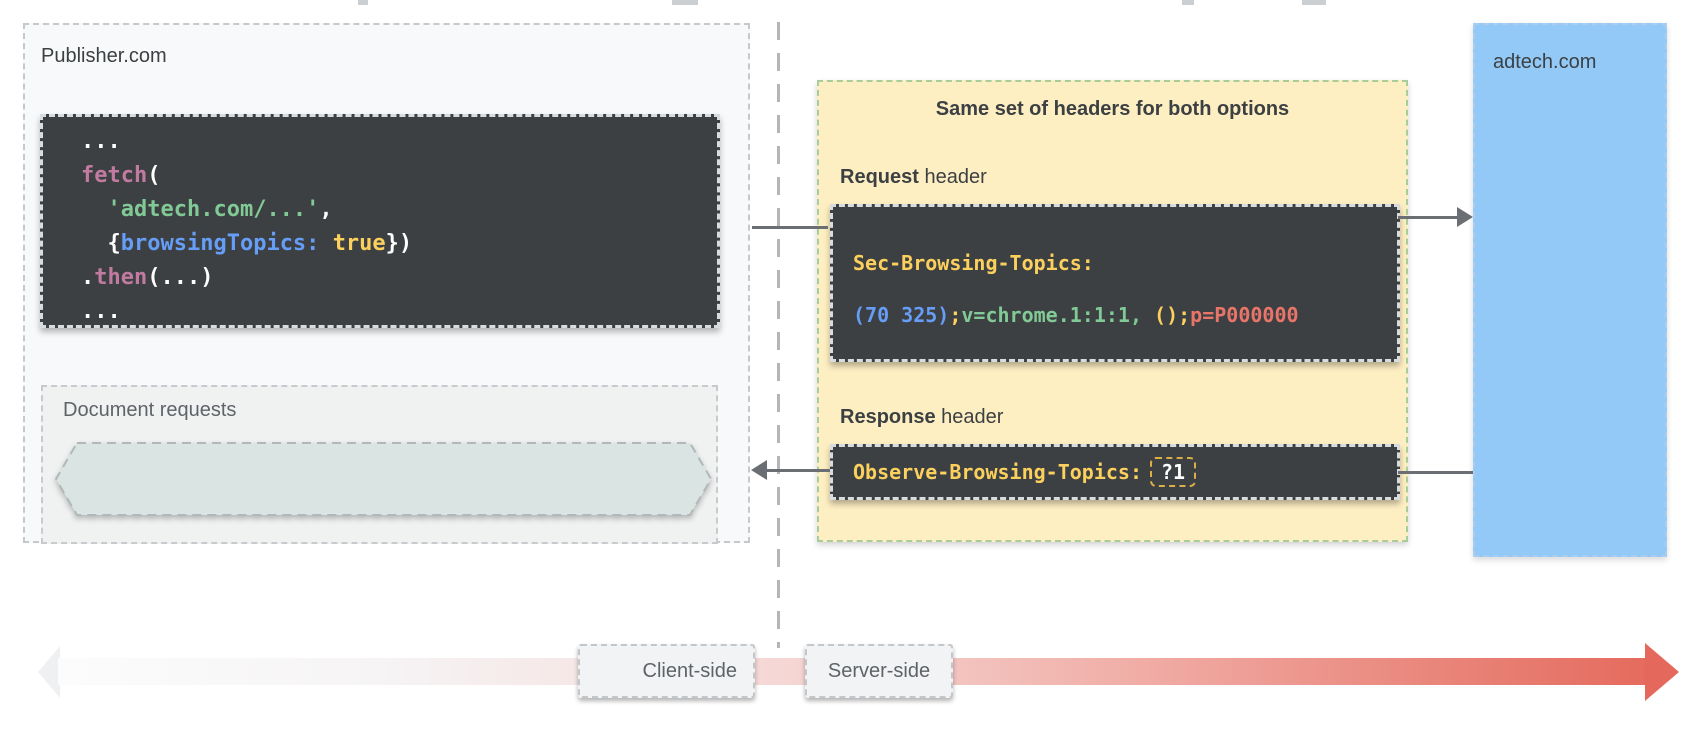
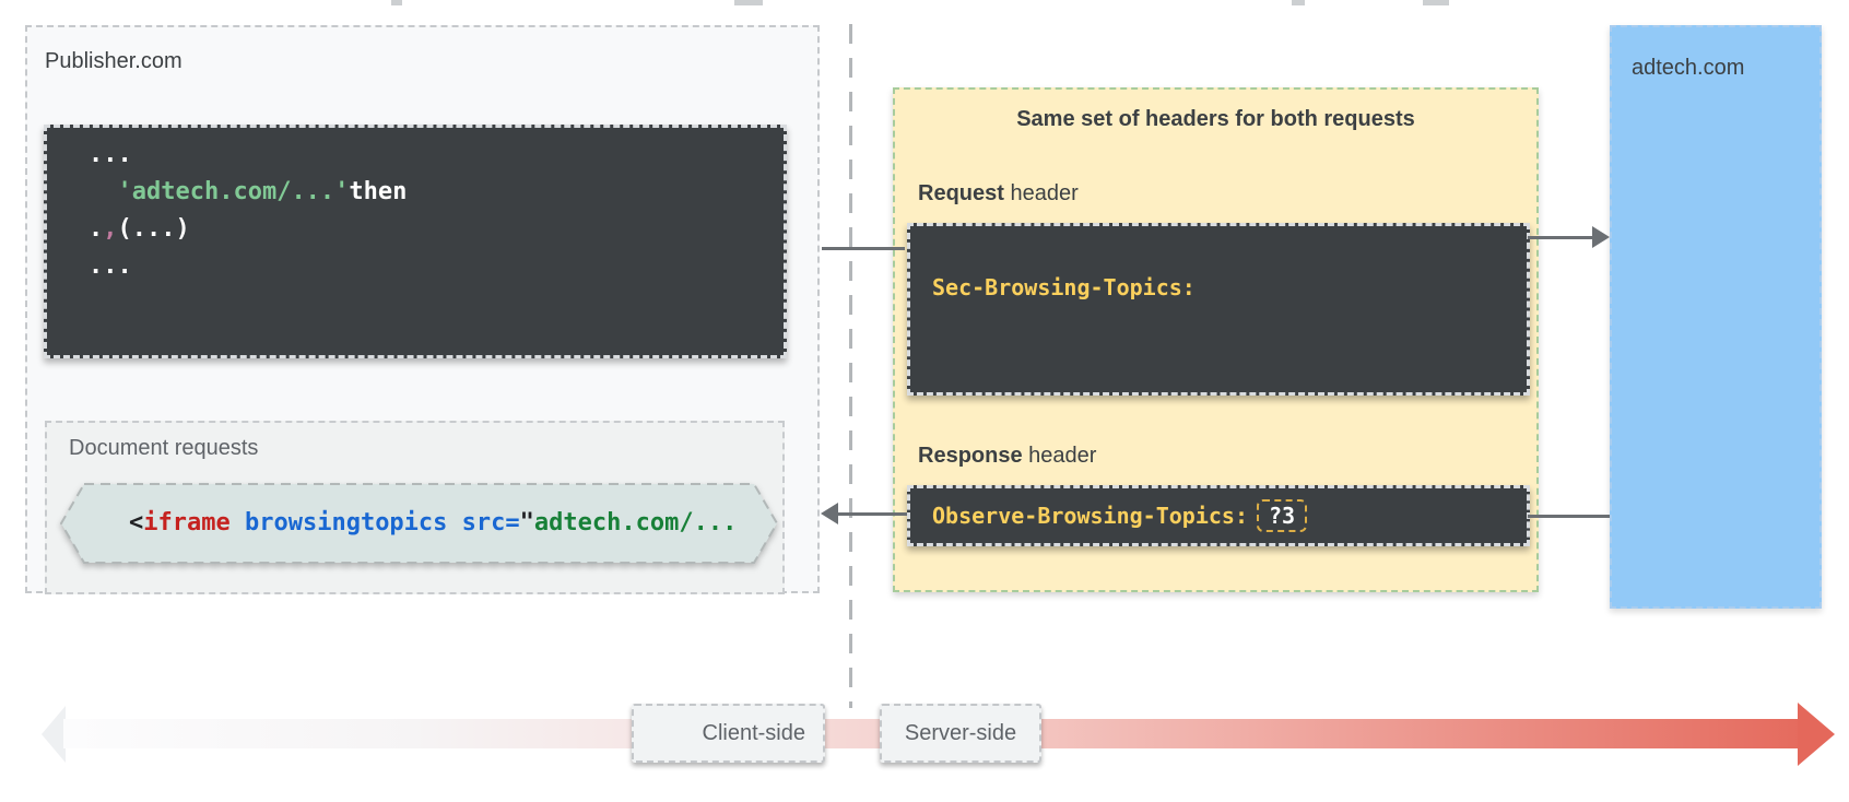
  Publisher.com
  ...
- fetch(
- 'adtech.com/...',
+ 'adtech.com/...'then
- {browsingTopics: true})
- .then(...)
+ .,(...)
  ...
  Document requests
+ <iframe browsingtopics src="adtech.com/...
- Same set of headers for both options
+ Same set of headers for both requests
  Request header
  Sec-Browsing-Topics:
- (70 325);v=chrome.1:1:1, ();p=P000000
  Response header
  Observe-Browsing-Topics:
- ?1
+ ?3
  adtech.com
  Client-side
  Server-side
